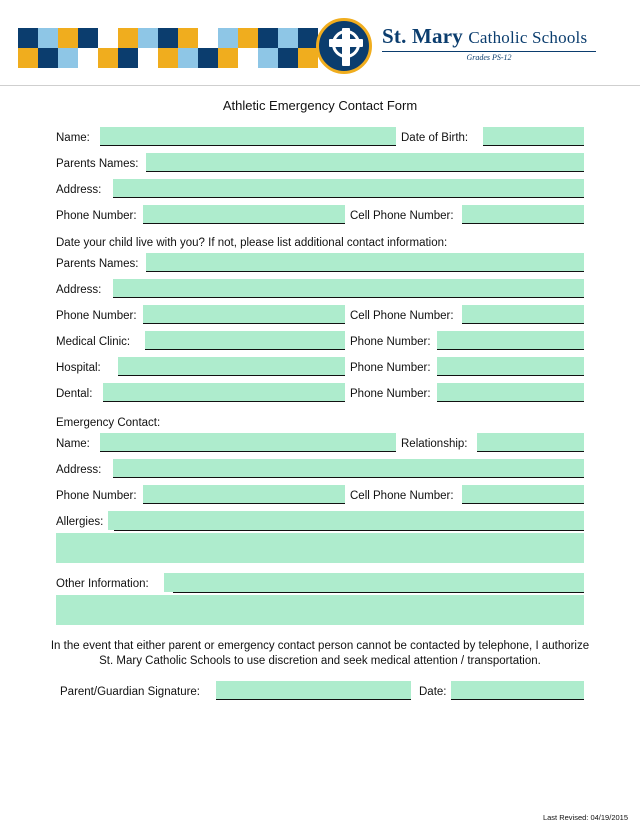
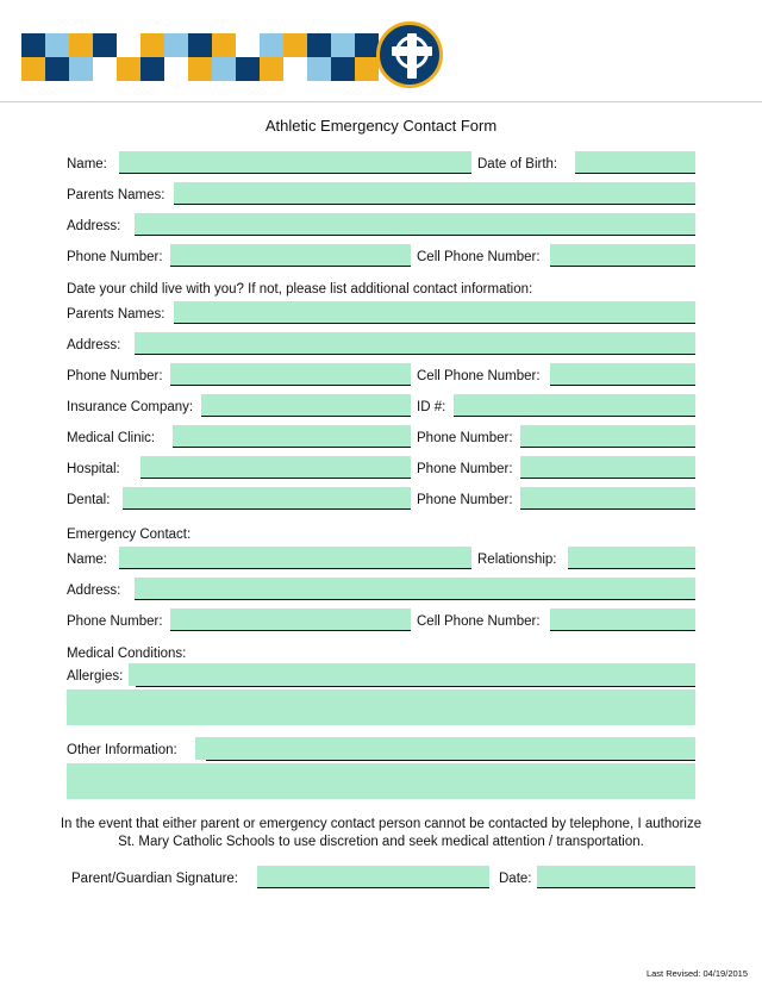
- St. Mary Catholic Schools
- Grades PS-12
  Athletic Emergency Contact Form
  Name:
  Date of Birth:
  Parents Names:
  Address:
  Phone Number:
  Cell Phone Number:
  Date your child live with you? If not, please list additional contact information:
  Parents Names:
  Address:
  Phone Number:
  Cell Phone Number:
+ Insurance Company:
+ ID #:
  Medical Clinic:
  Phone Number:
  Hospital:
  Phone Number:
  Dental:
  Phone Number:
  Emergency Contact:
  Name:
  Relationship:
  Address:
  Phone Number:
  Cell Phone Number:
+ Medical Conditions:
  Allergies:
  Other Information:
  In the event that either parent or emergency contact person cannot be contacted by telephone, I authorize St. Mary Catholic Schools to use discretion and seek medical attention / transportation.
  Parent/Guardian Signature:
  Date:
  Last Revised: 04/19/2015
